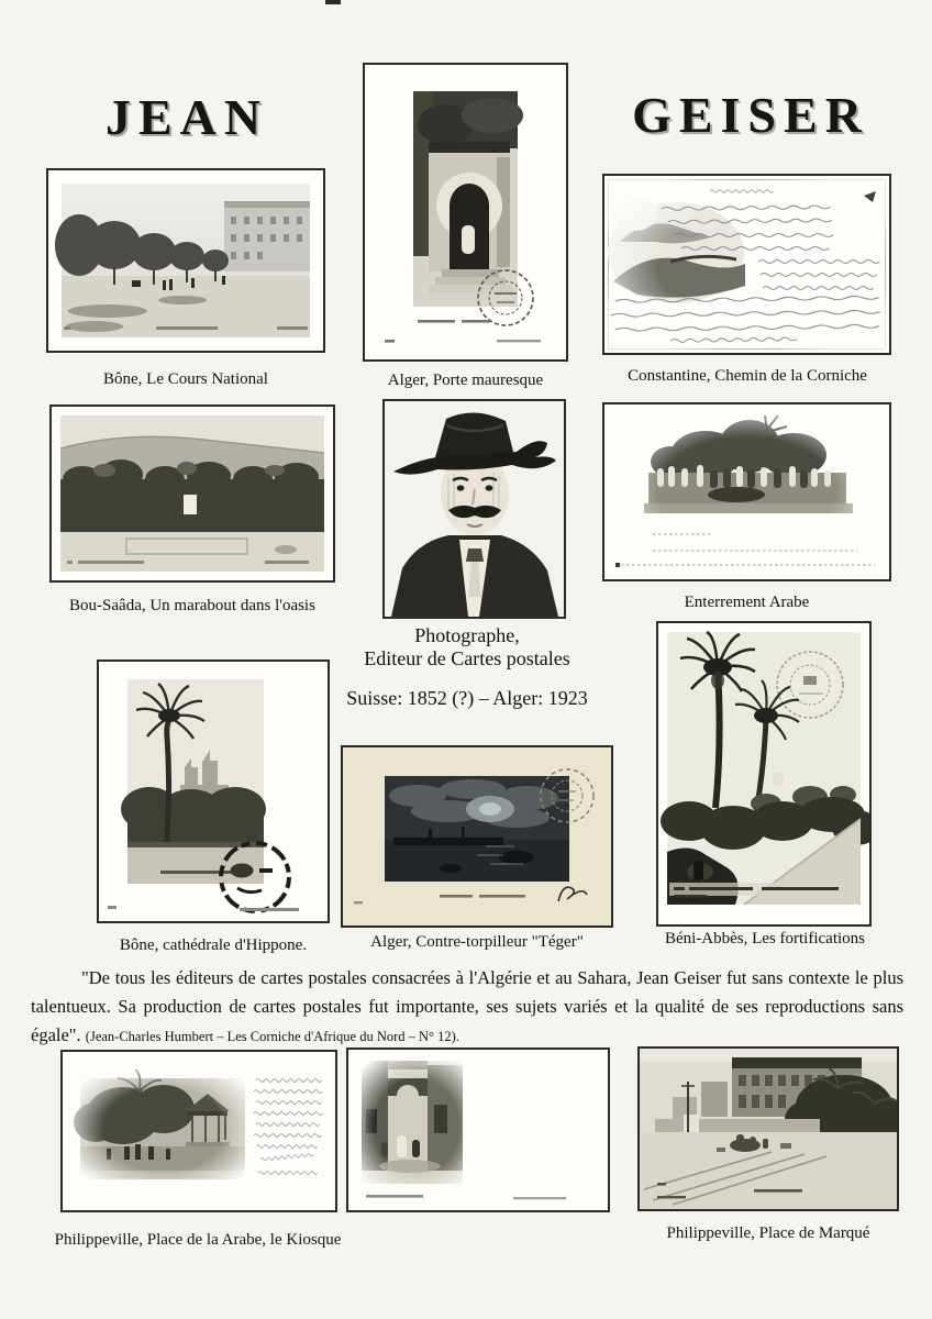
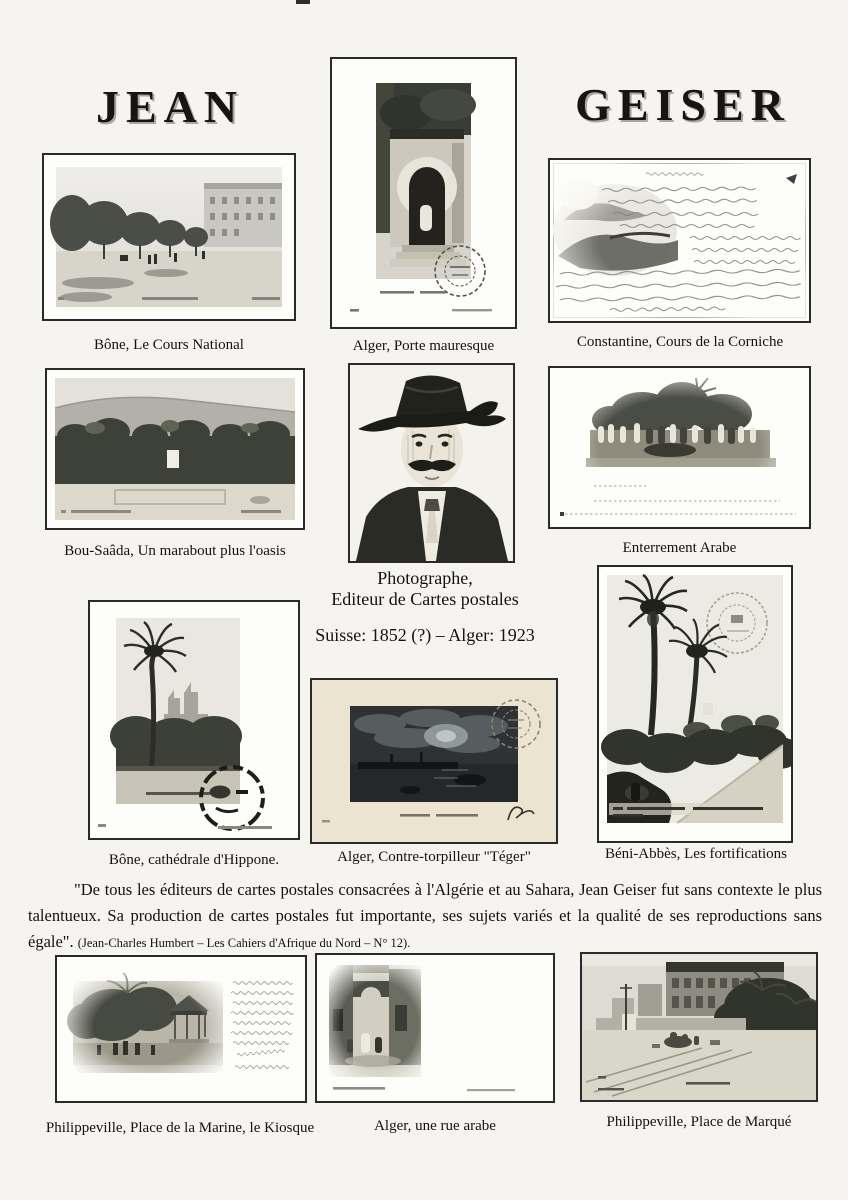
  JEAN
  GEISER
  Bône, Le Cours National
  Alger, Porte mauresque
- Constantine, Chemin de la Corniche
+ Constantine, Cours de la Corniche
- Bou-Saâda, Un marabout dans l'oasis
+ Bou-Saâda, Un marabout plus l'oasis
  Enterrement Arabe
  Photographe,
  Editeur de Cartes postales
  Suisse: 1852 (?) – Alger: 1923
  Bône, cathédrale d'Hippone.
  Alger, Contre-torpilleur "Téger"
  Béni-Abbès, Les fortifications
- "De tous les éditeurs de cartes postales consacrées à l'Algérie et au Sahara, Jean Geiser fut sans contexte le plus talentueux. Sa production de cartes postales fut importante, ses sujets variés et la qualité de ses reproductions sans égale". (Jean-Charles Humbert – Les Corniche d'Afrique du Nord – N° 12).
+ "De tous les éditeurs de cartes postales consacrées à l'Algérie et au Sahara, Jean Geiser fut sans contexte le plus talentueux. Sa production de cartes postales fut importante, ses sujets variés et la qualité de ses reproductions sans égale". (Jean-Charles Humbert – Les Cahiers d'Afrique du Nord – N° 12).
- Philippeville, Place de la Arabe, le Kiosque
+ Philippeville, Place de la Marine, le Kiosque
+ Alger, une rue arabe
  Philippeville, Place de Marqué
